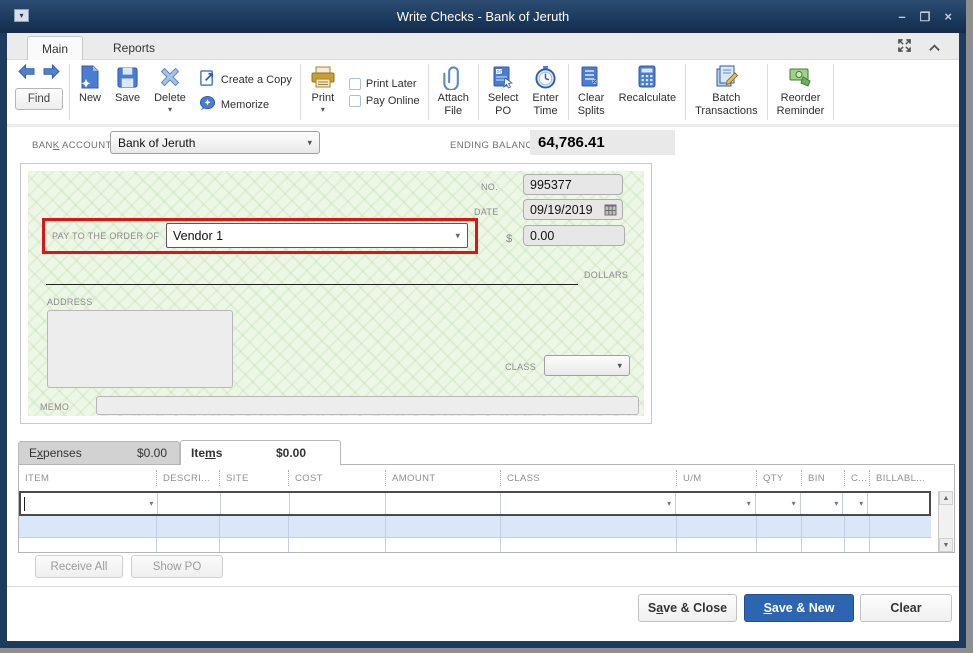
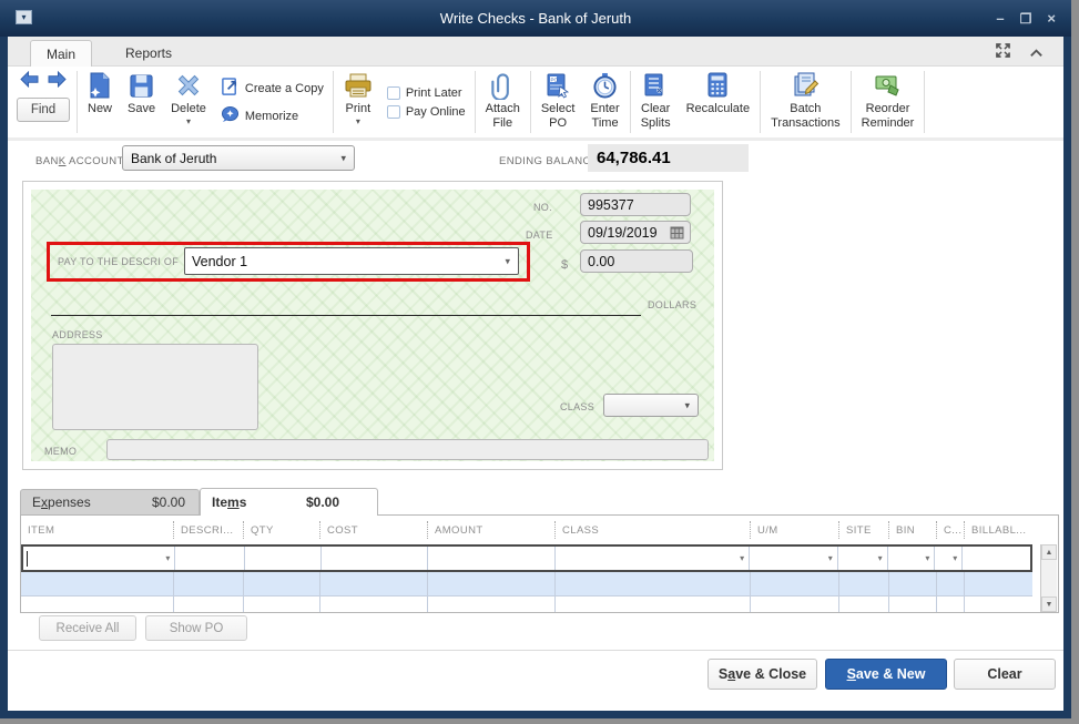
  ▾
  Write Checks - Bank of Jeruth
  –
  ❒
  ×
  Main
  Reports
  Find
  New
  Save
  Delete
  ▾
  Create a Copy
  Memorize
  Print
  ▾
  Print Later
  Pay Online
  Attach
  File
  Select
  PO
  Enter
  Time
  Clear
  Splits
  Recalculate
  Batch
  Transactions
  Reorder
  Reminder
  BANK ACCOUNT
  Bank of Jeruth
  ▾
  ENDING BALAN
  64,786.41
  NO.
  995377
  DATE
  09/19/2019
  $
  0.00
- PAY TO THE ORDER OF
+ PAY TO THE DESCRI OF
  Vendor 1
  ▾
  DOLLARS
  ADDRESS
  CLASS
  ▾
  MEMO
  Expenses
  $0.00
  Items
  $0.00
  ITEM
  DESCRI...
- SITE
+ QTY
  COST
  AMOUNT
  CLASS
  U/M
- QTY
+ SITE
  BIN
  C...
  BILLABL...
  ▾
  ▾
  ▾
  ▾
  ▾
  ▾
  Receive All
  Show PO
  Save & Close
  Save & New
  Clear
